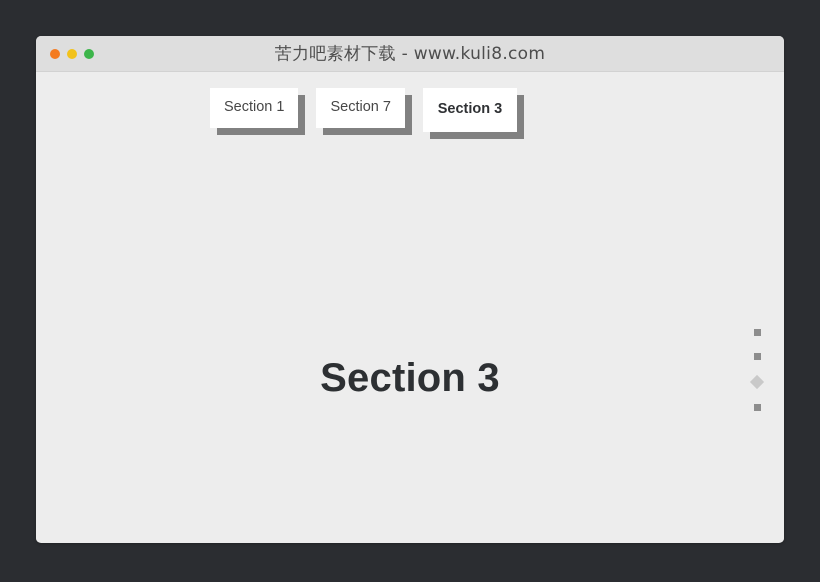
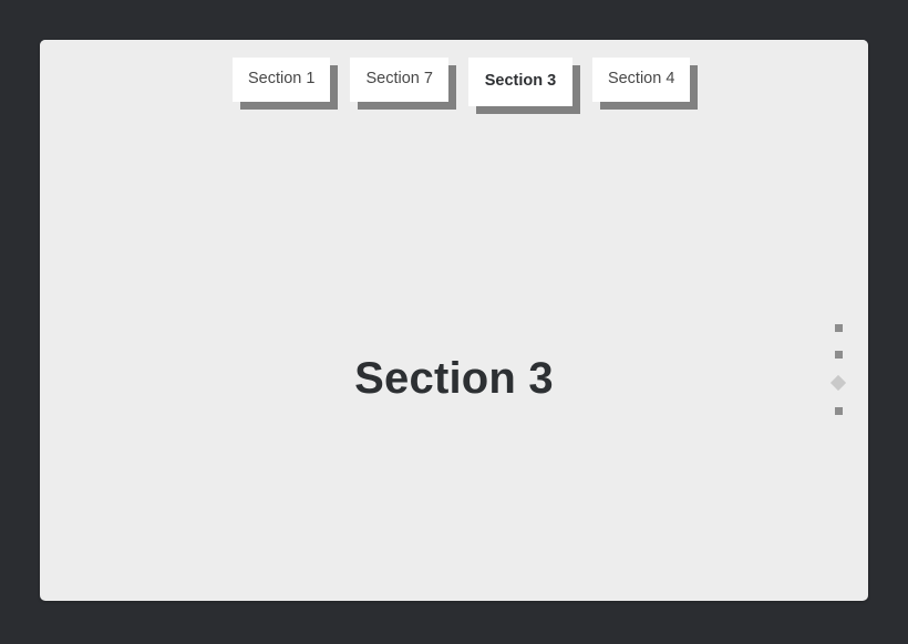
- 苦力吧素材下载 - www.kuli8.com
  Section 1
  Section 7
  Section 3
+ Section 4
  Section 3
